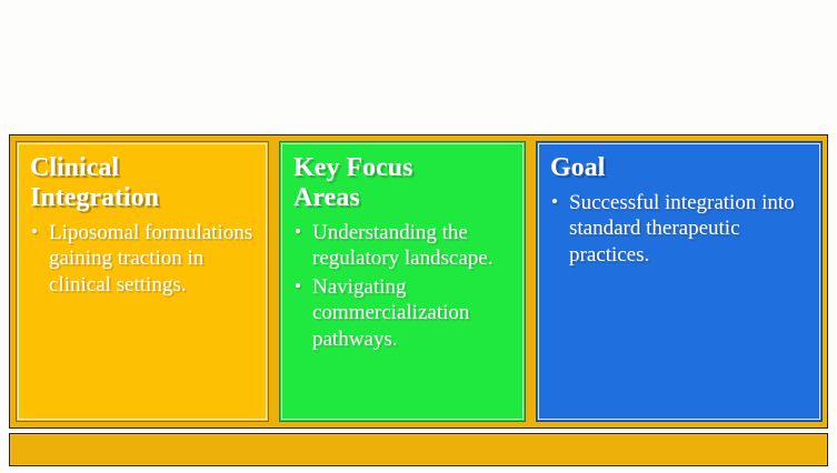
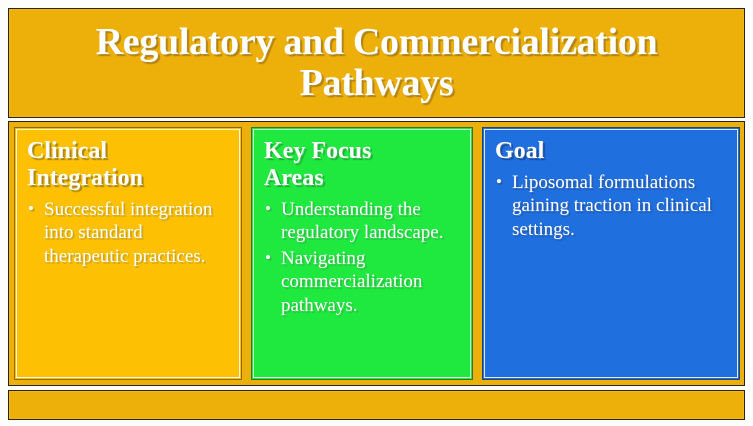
+ Regulatory and Commercialization
+ Pathways
  Clinical
  Integration
  •
- Liposomal formulations gaining traction in clinical settings.
+ Successful integration into standard therapeutic practices.
  Key Focus
  Areas
  •
  Understanding the regulatory landscape.
  •
  Navigating commercialization pathways.
  Goal
  •
- Successful integration into standard therapeutic practices.
+ Liposomal formulations gaining traction in clinical settings.
